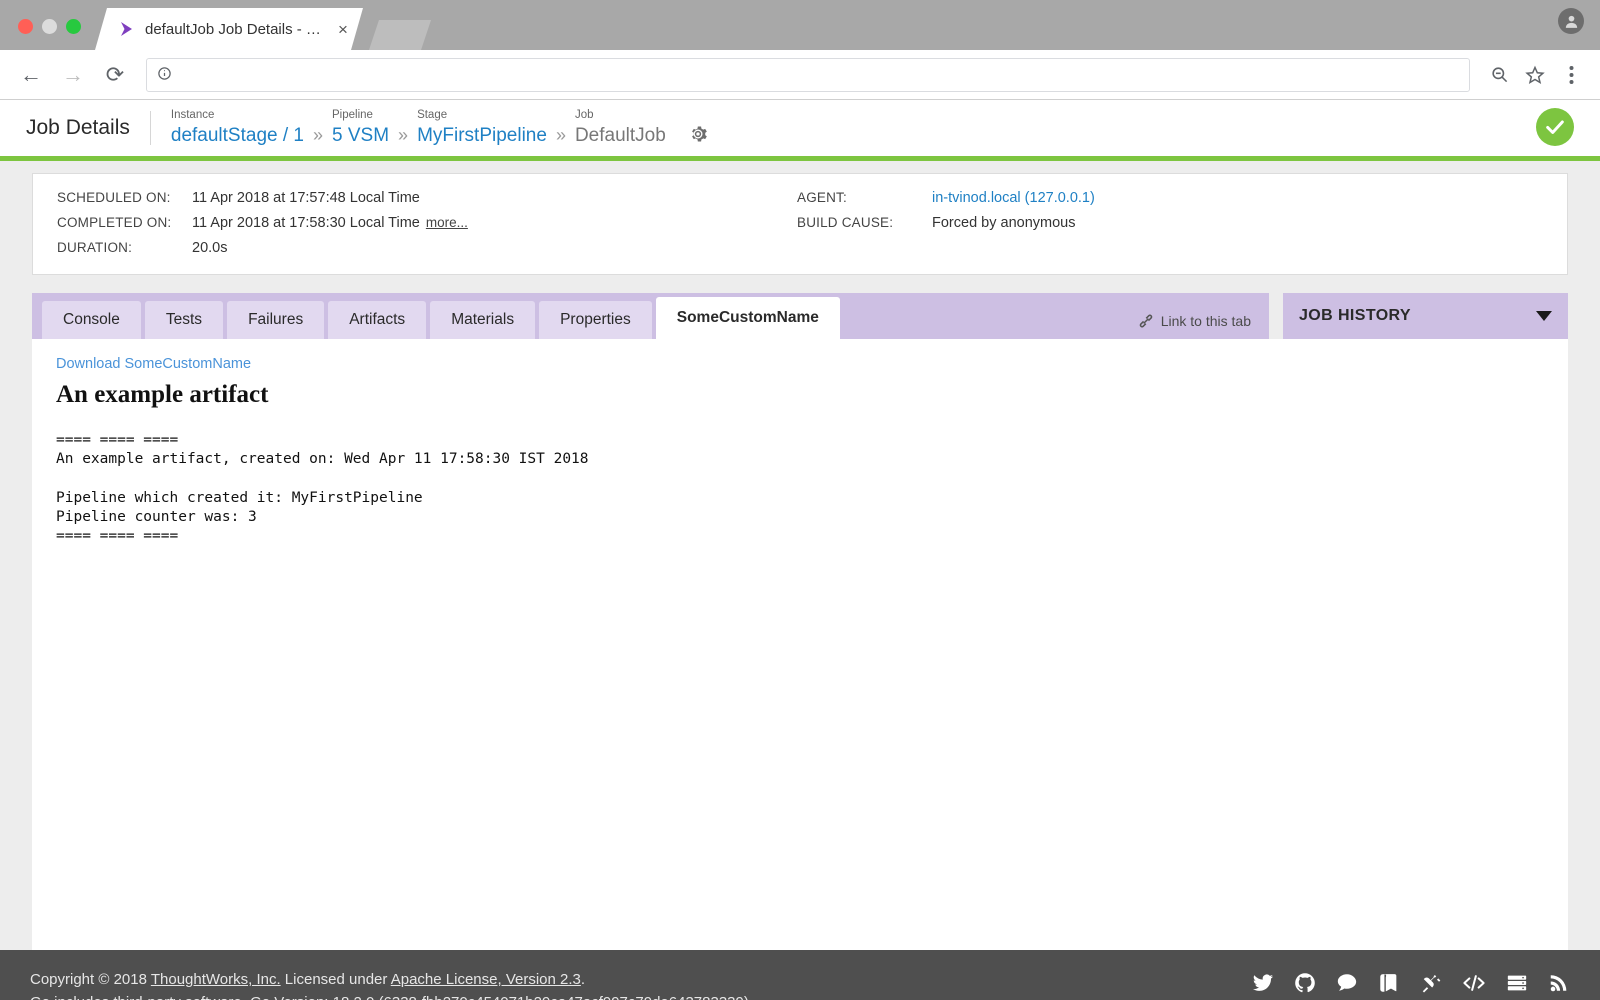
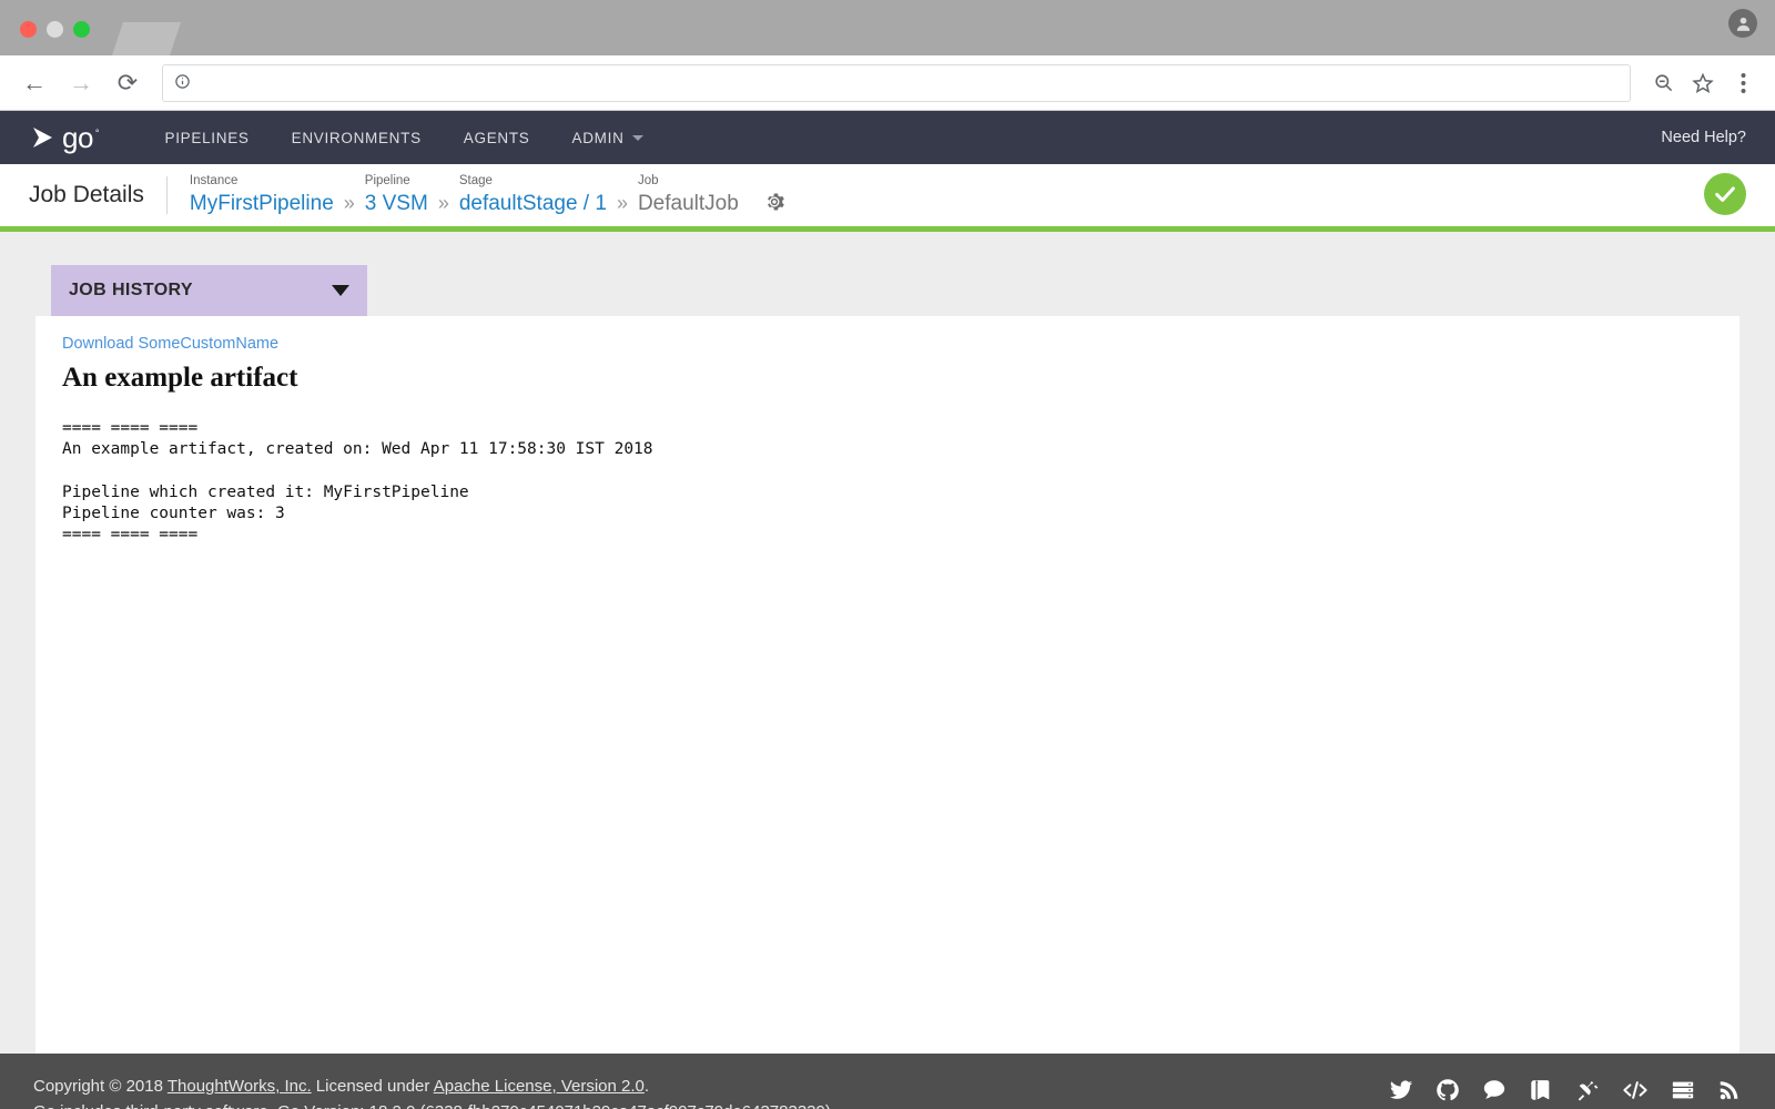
- defaultJob Job Details - Go
- ×
  ←
  →
  ⟳
+ go
+ °
+ PIPELINES
+ ENVIRONMENTS
+ AGENTS
+ ADMIN
+ Need Help?
  Job Details
  Instance
- defaultStage / 1
+ MyFirstPipeline
  »
  Pipeline
- 5 VSM
+ 3 VSM
  »
  Stage
- MyFirstPipeline
+ defaultStage / 1
  »
  Job
  DefaultJob
- SCHEDULED ON:
- 11 Apr 2018 at 17:57:48 Local Time
- COMPLETED ON:
- 11 Apr 2018 at 17:58:30 Local Time
- more...
- DURATION:
- 20.0s
- AGENT:
- in-tvinod.local (127.0.0.1)
- BUILD CAUSE:
- Forced by anonymous
- Console
- Tests
- Failures
- Artifacts
- Materials
- Properties
- SomeCustomName
- Link to this tab
  JOB HISTORY
  Download SomeCustomName
  An example artifact
  ==== ==== ====
  An example artifact, created on: Wed Apr 11 17:58:30 IST 2018
  Pipeline which created it: MyFirstPipeline
  Pipeline counter was: 3
  ==== ==== ====
- Copyright © 2018 ThoughtWorks, Inc. Licensed under Apache License, Version 2.3.
+ Copyright © 2018 ThoughtWorks, Inc. Licensed under Apache License, Version 2.0.
